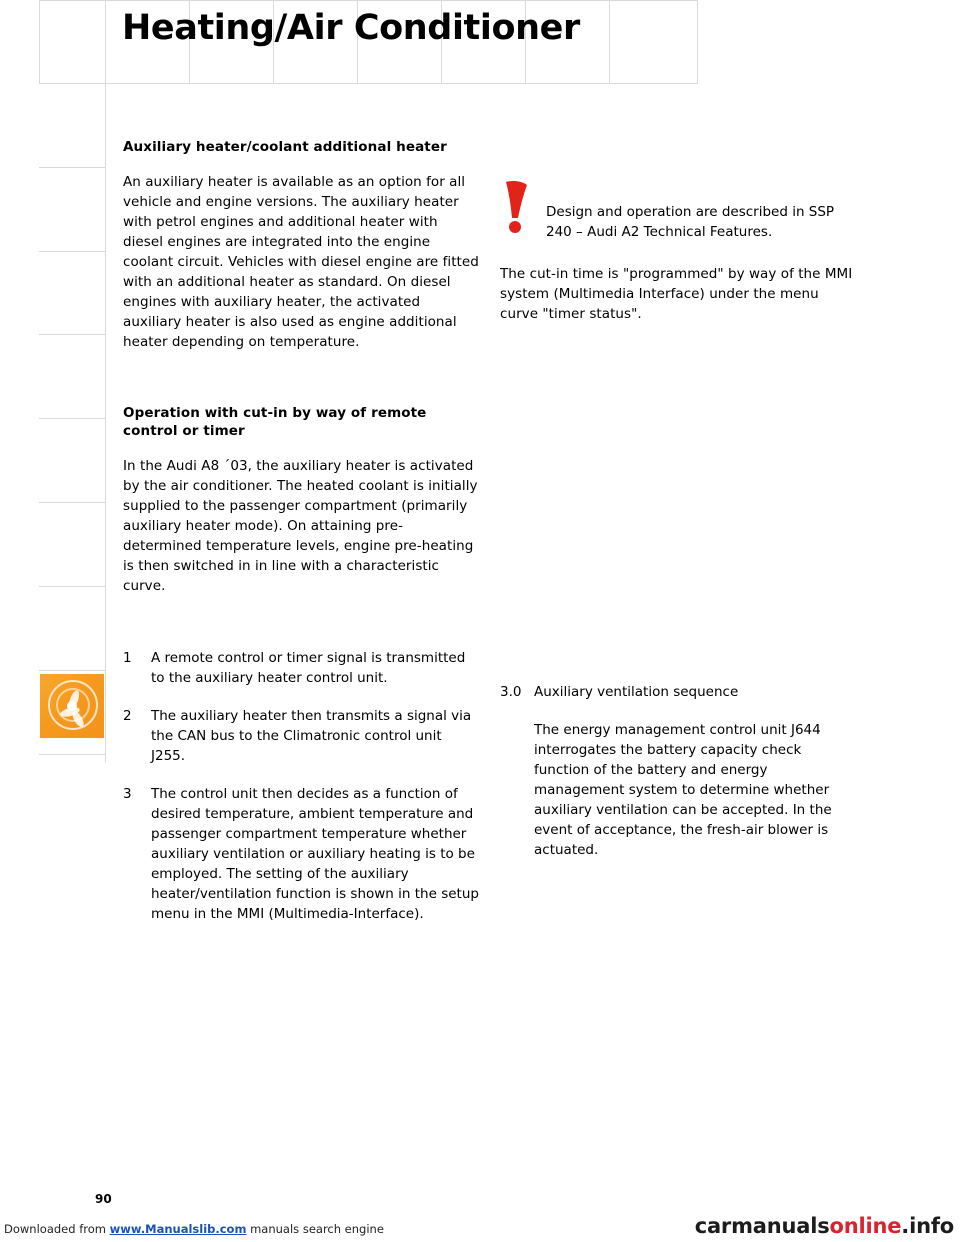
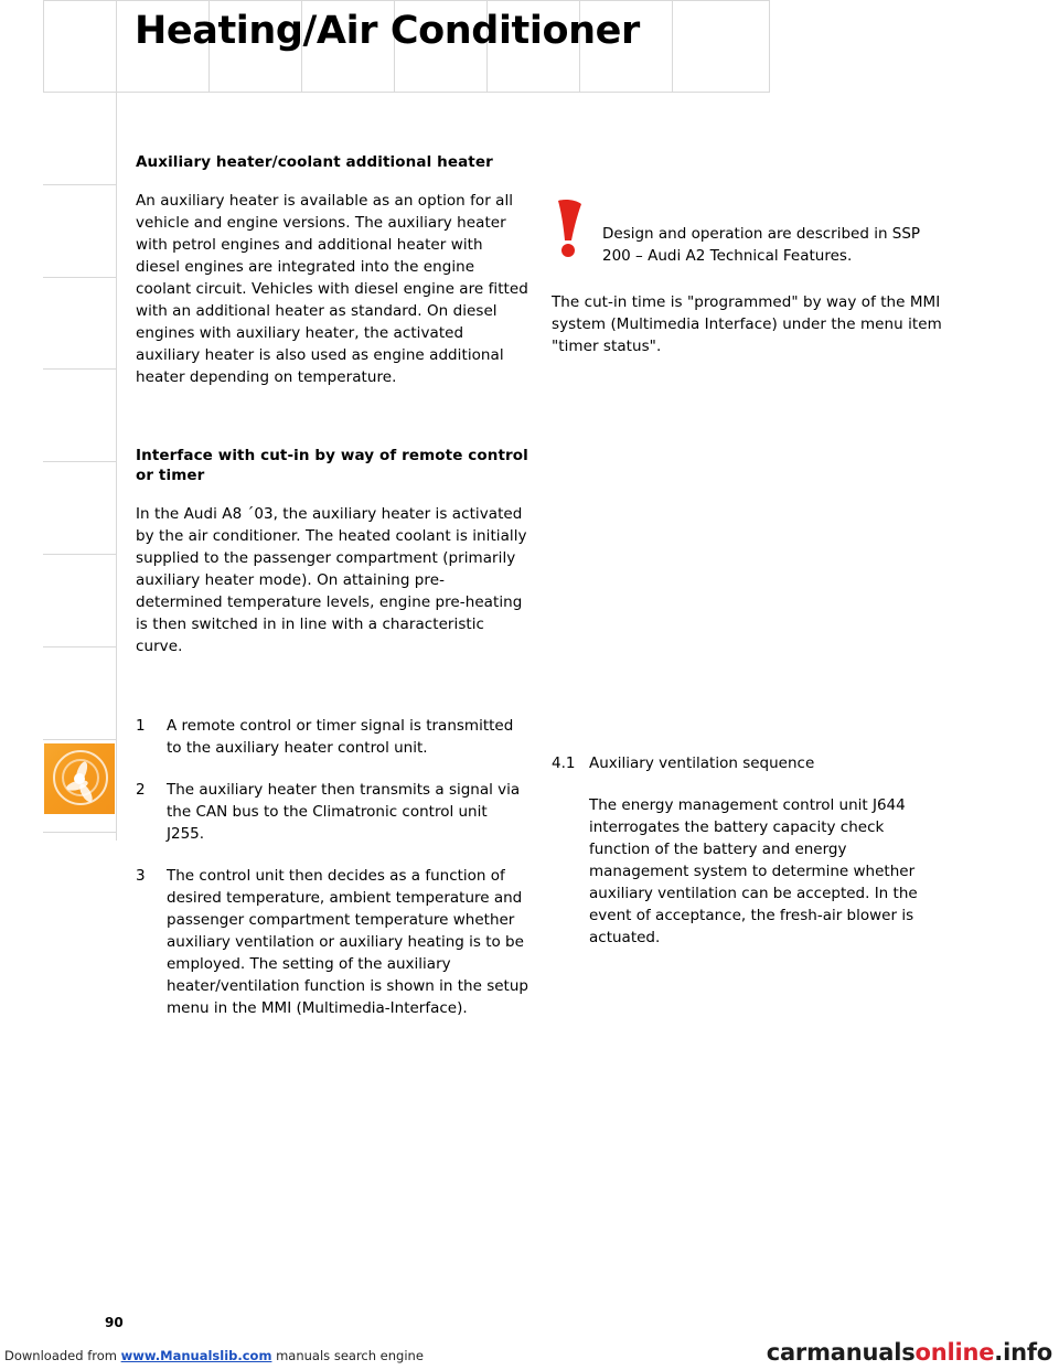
  Heating/Air Conditioner
  Auxiliary heater/coolant additional heater
  An auxiliary heater is available as an option for all vehicle and engine versions. The auxiliary heater with petrol engines and additional heater with diesel engines are integrated into the engine coolant circuit. Vehicles with diesel engine are fitted with an additional heater as standard. On diesel engines with auxiliary heater, the activated auxiliary heater is also used as engine additional heater depending on temperature.
- Operation with cut-in by way of remote control or timer
+ Interface with cut-in by way of remote control or timer
  In the Audi A8 ´03, the auxiliary heater is activated by the air conditioner. The heated coolant is initially supplied to the passenger compartment (primarily auxiliary heater mode). On attaining pre-determined temperature levels, engine pre-heating is then switched in in line with a characteristic curve.
  1
  A remote control or timer signal is transmitted to the auxiliary heater control unit.
  2
  The auxiliary heater then transmits a signal via the CAN bus to the Climatronic control unit J255.
  3
  The control unit then decides as a function of desired temperature, ambient temperature and passenger compartment temperature whether auxiliary ventilation or auxiliary heating is to be employed. The setting of the auxiliary heater/ventilation function is shown in the setup menu in the MMI (Multimedia-Interface).
- Design and operation are described in SSP 240 – Audi A2 Technical Features.
+ Design and operation are described in SSP 200 – Audi A2 Technical Features.
- The cut-in time is "programmed" by way of the MMI system (Multimedia Interface) under the menu curve "timer status".
+ The cut-in time is "programmed" by way of the MMI system (Multimedia Interface) under the menu item "timer status".
- 3.0
+ 4.1
  Auxiliary ventilation sequence
  The energy management control unit J644 interrogates the battery capacity check function of the battery and energy management system to determine whether auxiliary ventilation can be accepted. In the event of acceptance, the fresh-air blower is actuated.
  90
  Downloaded from www.Manualslib.com manuals search engine
  carmanualsonline.info
